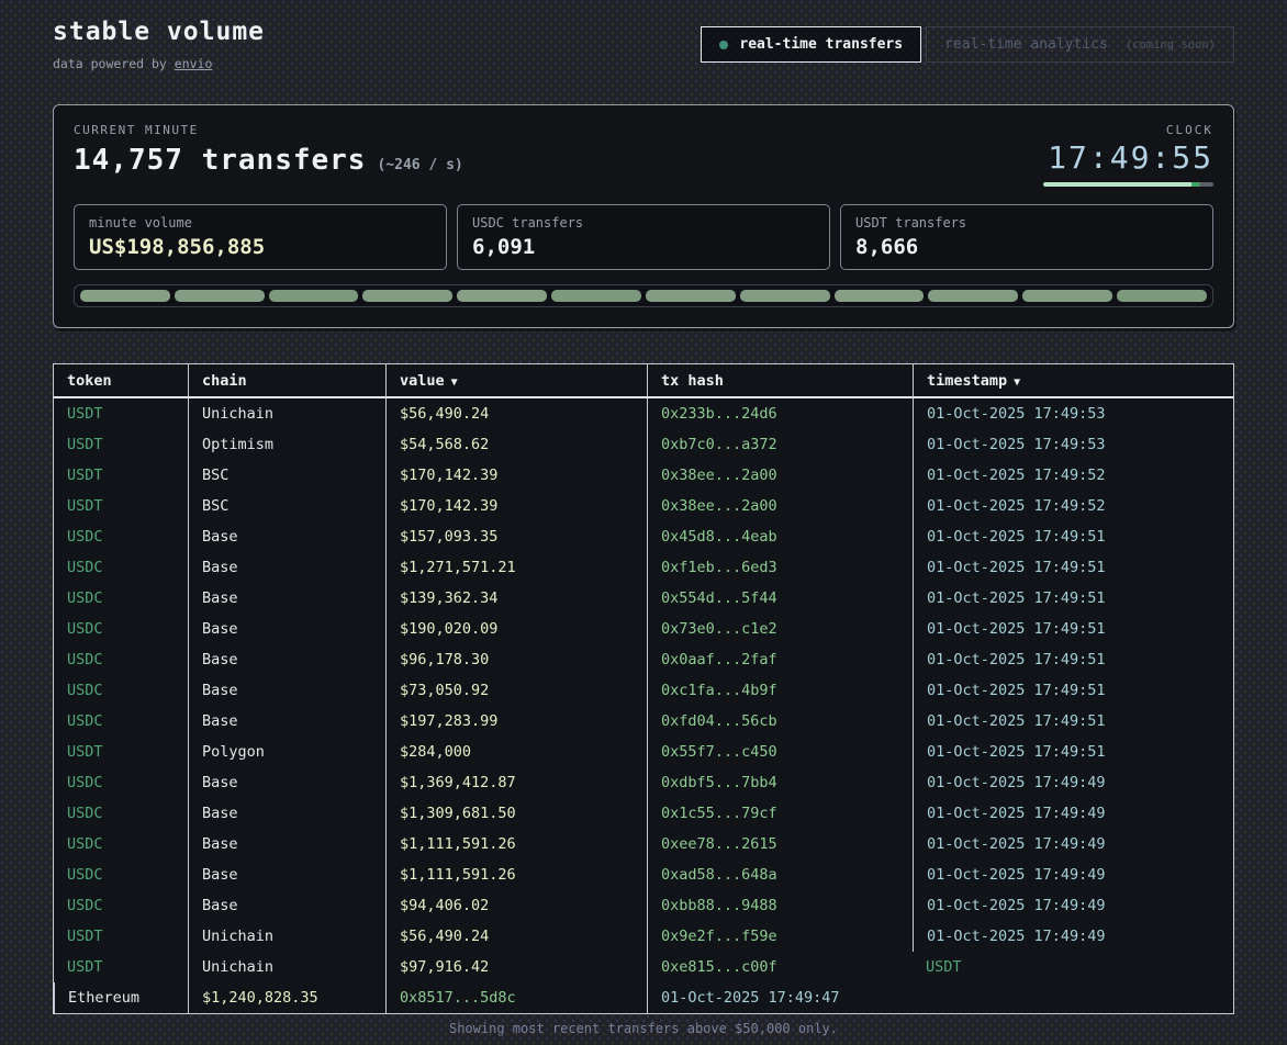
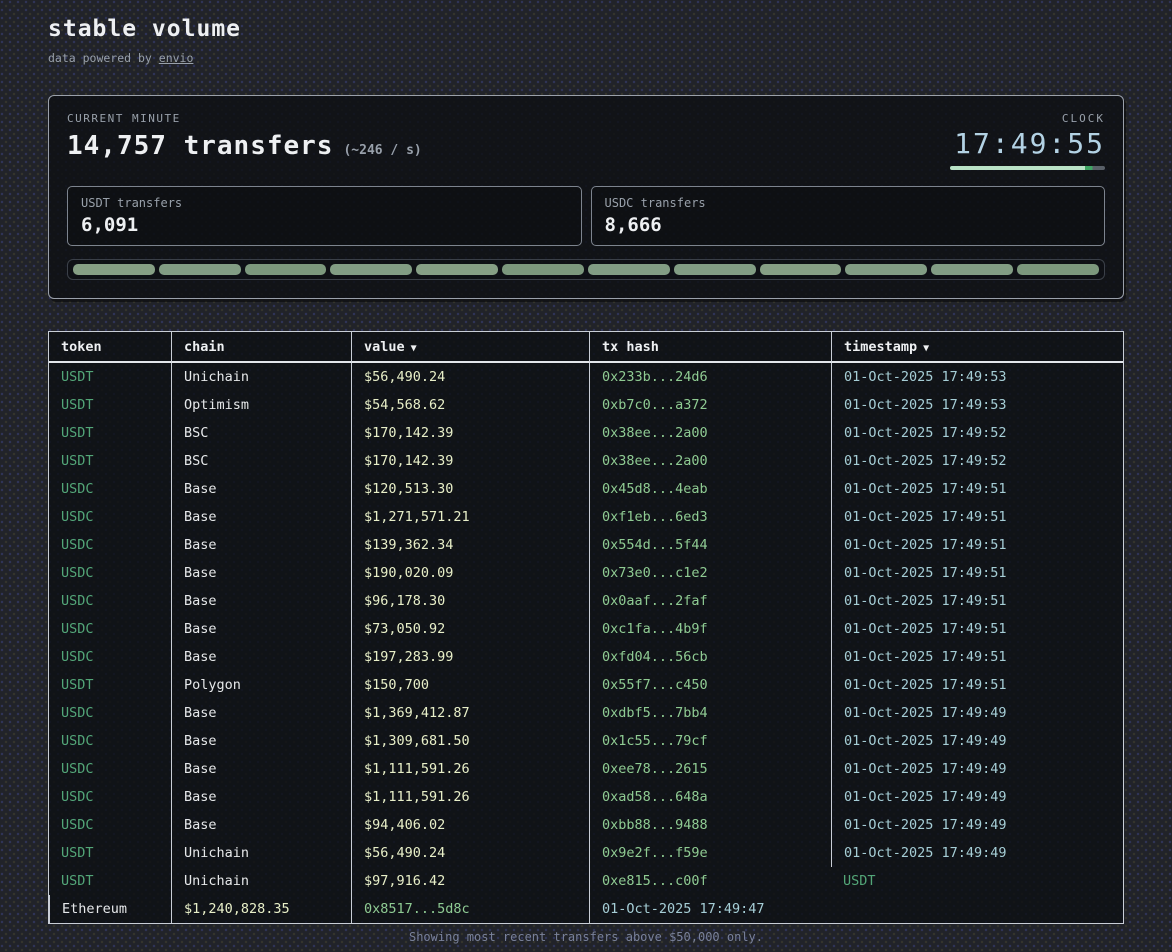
  stable volume
  data powered by envio
- real-time transfers
- real-time analytics
- (coming soon)
  CURRENT MINUTE
  14,757 transfers
  (~246 / s)
  CLOCK
  17:49:55
- minute volume
- US$198,856,885
- USDC transfers
+ USDT transfers
  6,091
- USDT transfers
+ USDC transfers
  8,666
  token
  chain
  value ▼
  tx hash
  timestamp ▼
  USDT
  Unichain
  $56,490.24
  0x233b...24d6
  01-Oct-2025 17:49:53
  USDT
  Optimism
  $54,568.62
  0xb7c0...a372
  01-Oct-2025 17:49:53
  USDT
  BSC
  $170,142.39
  0x38ee...2a00
  01-Oct-2025 17:49:52
  USDT
  BSC
  $170,142.39
  0x38ee...2a00
  01-Oct-2025 17:49:52
  USDC
  Base
- $157,093.35
+ $120,513.30
  0x45d8...4eab
  01-Oct-2025 17:49:51
  USDC
  Base
  $1,271,571.21
  0xf1eb...6ed3
  01-Oct-2025 17:49:51
  USDC
  Base
  $139,362.34
  0x554d...5f44
  01-Oct-2025 17:49:51
  USDC
  Base
  $190,020.09
  0x73e0...c1e2
  01-Oct-2025 17:49:51
  USDC
  Base
  $96,178.30
  0x0aaf...2faf
  01-Oct-2025 17:49:51
  USDC
  Base
  $73,050.92
  0xc1fa...4b9f
  01-Oct-2025 17:49:51
  USDC
  Base
  $197,283.99
  0xfd04...56cb
  01-Oct-2025 17:49:51
  USDT
  Polygon
- $284,000
+ $150,700
  0x55f7...c450
  01-Oct-2025 17:49:51
  USDC
  Base
  $1,369,412.87
  0xdbf5...7bb4
  01-Oct-2025 17:49:49
  USDC
  Base
  $1,309,681.50
  0x1c55...79cf
  01-Oct-2025 17:49:49
  USDC
  Base
  $1,111,591.26
  0xee78...2615
  01-Oct-2025 17:49:49
  USDC
  Base
  $1,111,591.26
  0xad58...648a
  01-Oct-2025 17:49:49
  USDC
  Base
  $94,406.02
  0xbb88...9488
  01-Oct-2025 17:49:49
  USDT
  Unichain
  $56,490.24
  0x9e2f...f59e
  01-Oct-2025 17:49:49
  USDT
  Unichain
  $97,916.42
  0xe815...c00f
  USDT
  Ethereum
  $1,240,828.35
  0x8517...5d8c
  01-Oct-2025 17:49:47
  Showing most recent transfers above $50,000 only.
